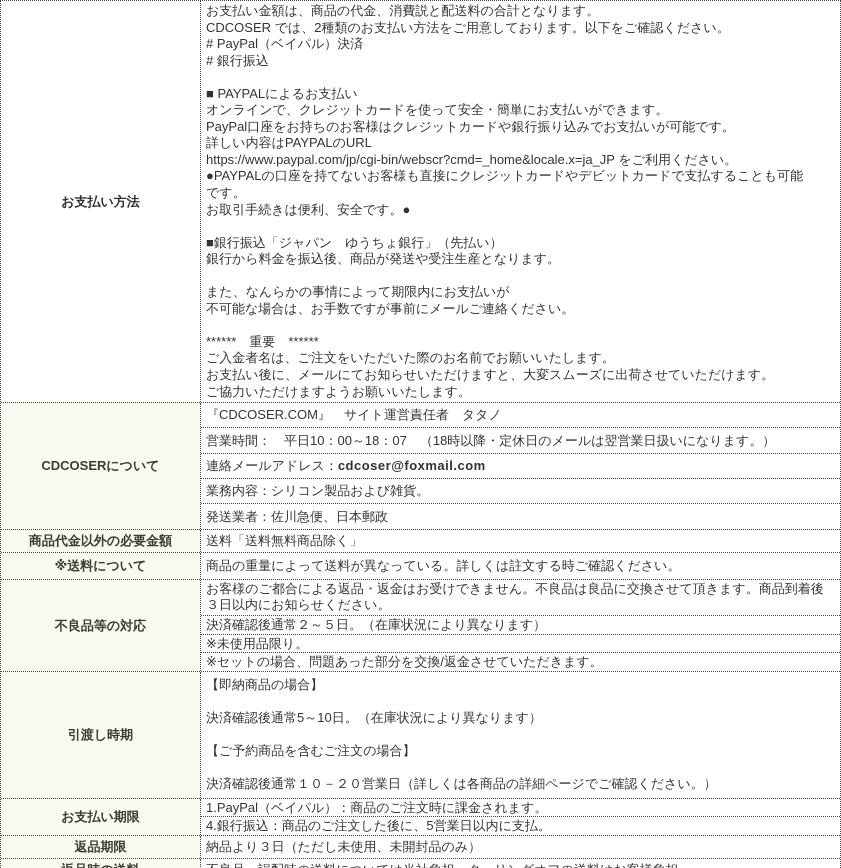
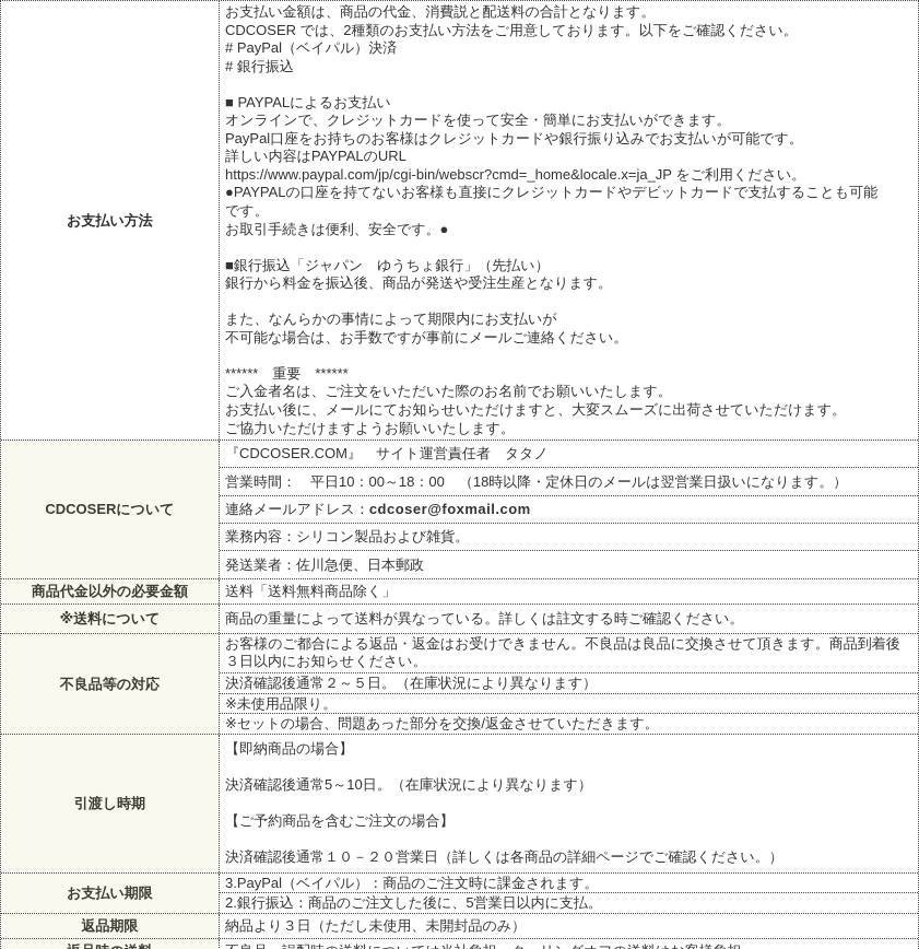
  お支払い方法
  お支払い金額は、商品の代金、消費説と配送料の合計となります。
  CDCOSER では、2種類のお支払い方法をご用意しております。以下をご確認ください。
  # PayPal（ベイパル）決済
  # 銀行振込
  ■ PAYPALによるお支払い
  オンラインで、クレジットカードを使って安全・簡単にお支払いができます。
  PayPal口座をお持ちのお客様はクレジットカードや銀行振り込みでお支払いが可能です。
  詳しい内容はPAYPALのURL
  https://www.paypal.com/jp/cgi-bin/webscr?cmd=_home&locale.x=ja_JP をご利用ください。
  ●PAYPALの口座を持てないお客様も直接にクレジットカードやデビットカードで支払することも可能
  です。
  お取引手続きは便利、安全です。●
  ■銀行振込「ジャパン ゆうちょ銀行」（先払い）
  銀行から料金を振込後、商品が発送や受注生産となります。
  また、なんらかの事情によって期限内にお支払いが
  不可能な場合は、お手数ですが事前にメールご連絡ください。
  ****** 重要 ******
  ご入金者名は、ご注文をいただいた際のお名前でお願いいたします。
  お支払い後に、メールにてお知らせいただけますと、大変スムーズに出荷させていただけます。
  ご協力いただけますようお願いいたします。
  CDCOSERについて
  『CDCOSER.COM』 サイト運営責任者 タタノ
- 営業時間： 平日10：00～18：07 （18時以降・定休日のメールは翌営業日扱いになります。）
+ 営業時間： 平日10：00～18：00 （18時以降・定休日のメールは翌営業日扱いになります。）
  連絡メールアドレス：
  cdcoser@foxmail.com
  業務内容：シリコン製品および雑貨。
  発送業者：佐川急便、日本郵政
  商品代金以外の必要金額
  送料「送料無料商品除く」
  ※送料について
  商品の重量によって送料が異なっている。詳しくは註文する時ご確認ください。
  不良品等の対応
  お客様のご都合による返品・返金はお受けできません。不良品は良品に交換させて頂きます。商品到着後３日以内にお知らせください。
  決済確認後通常２～５日。（在庫状況により異なります）
  ※未使用品限り。
  ※セットの場合、問題あった部分を交換/返金させていただきます。
  引渡し時期
  【即納商品の場合】
  決済確認後通常5～10日。（在庫状況により異なります）
  【ご予約商品を含むご注文の場合】
  決済確認後通常１０－２０営業日（詳しくは各商品の詳細ページでご確認ください。）
  お支払い期限
- 1.PayPal（ベイパル）：商品のご注文時に課金されます。
+ 3.PayPal（ベイパル）：商品のご注文時に課金されます。
- 4.銀行振込：商品のご注文した後に、5営業日以内に支払。
+ 2.銀行振込：商品のご注文した後に、5営業日以内に支払。
  返品期限
  納品より３日（ただし未使用、未開封品のみ）
